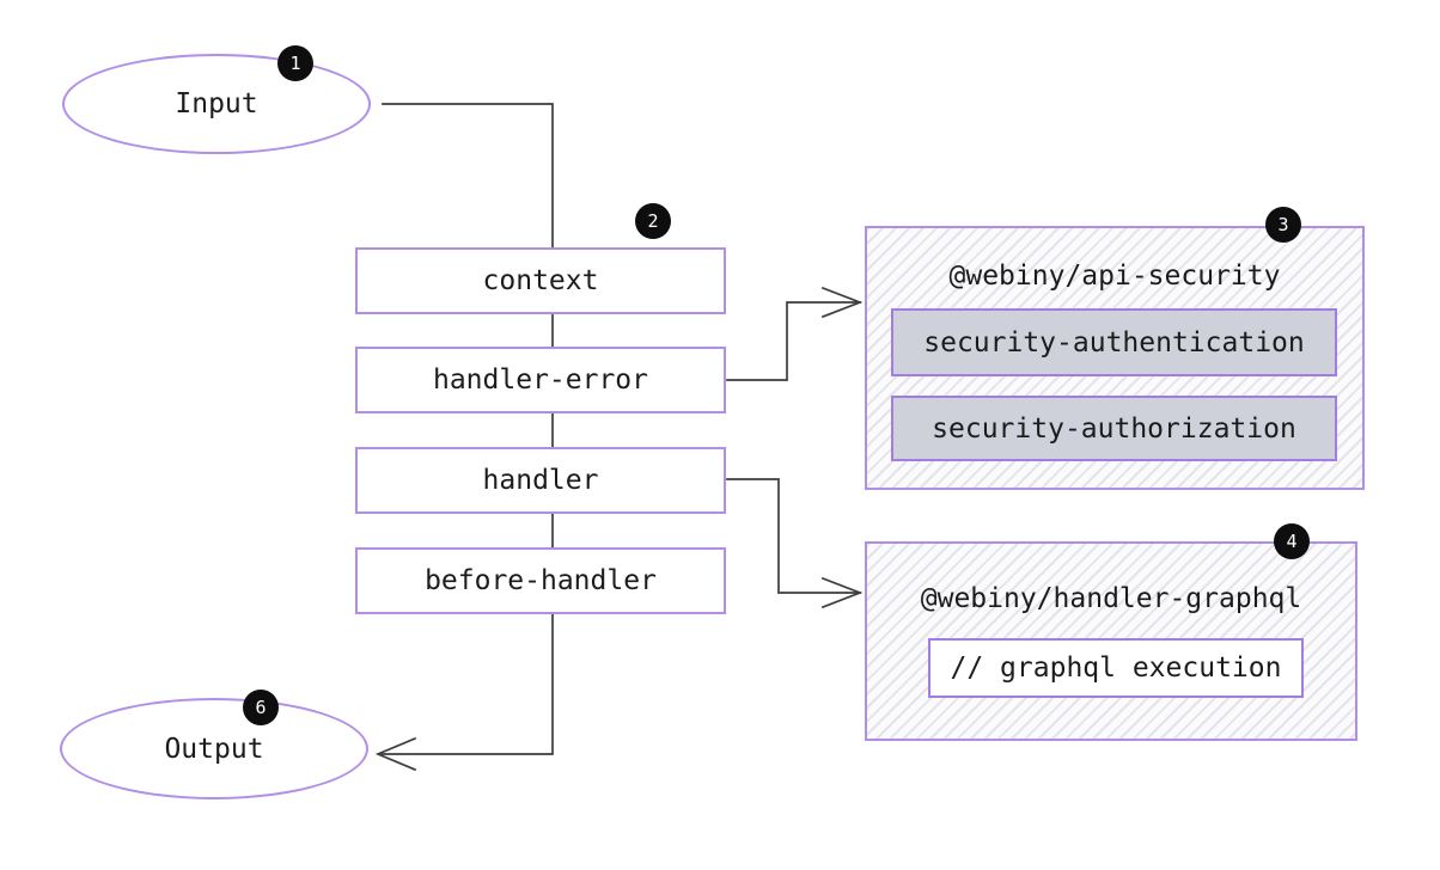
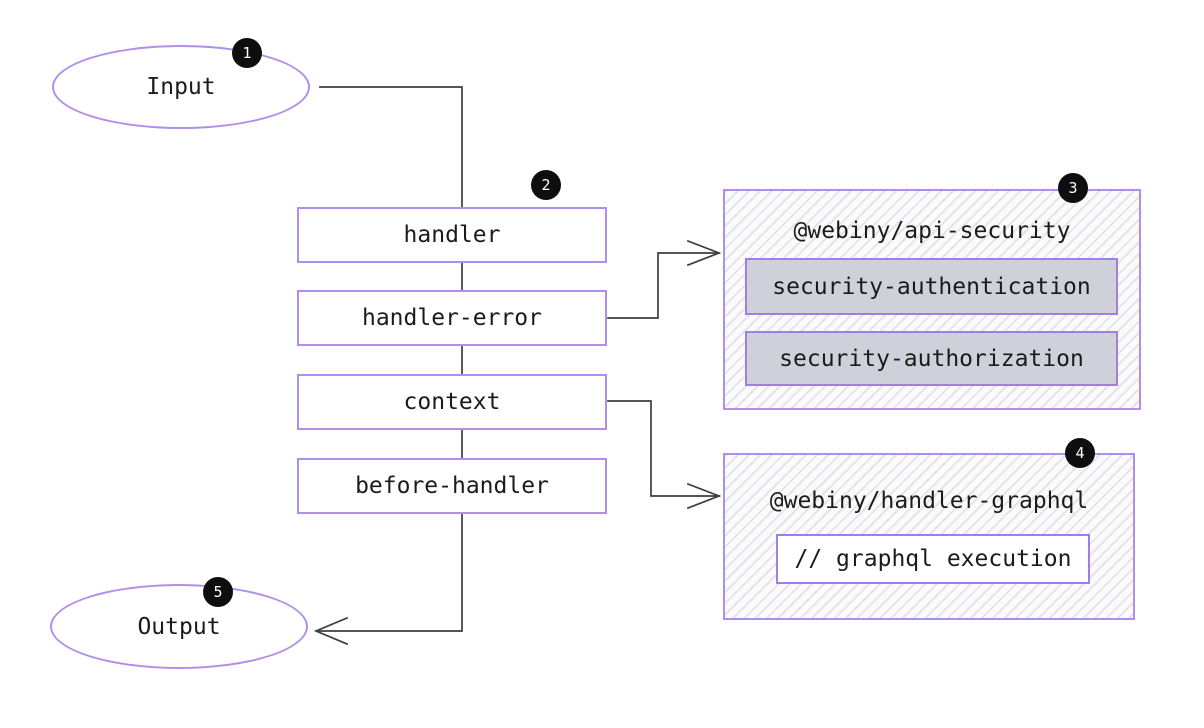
  Input
- context
+ handler
  handler-error
- handler
+ context
  before-handler
  @webiny/api-security
  security-authentication
  security-authorization
  @webiny/handler-graphql
  // graphql execution
  Output
  1
  2
  3
  4
- 6
+ 5
